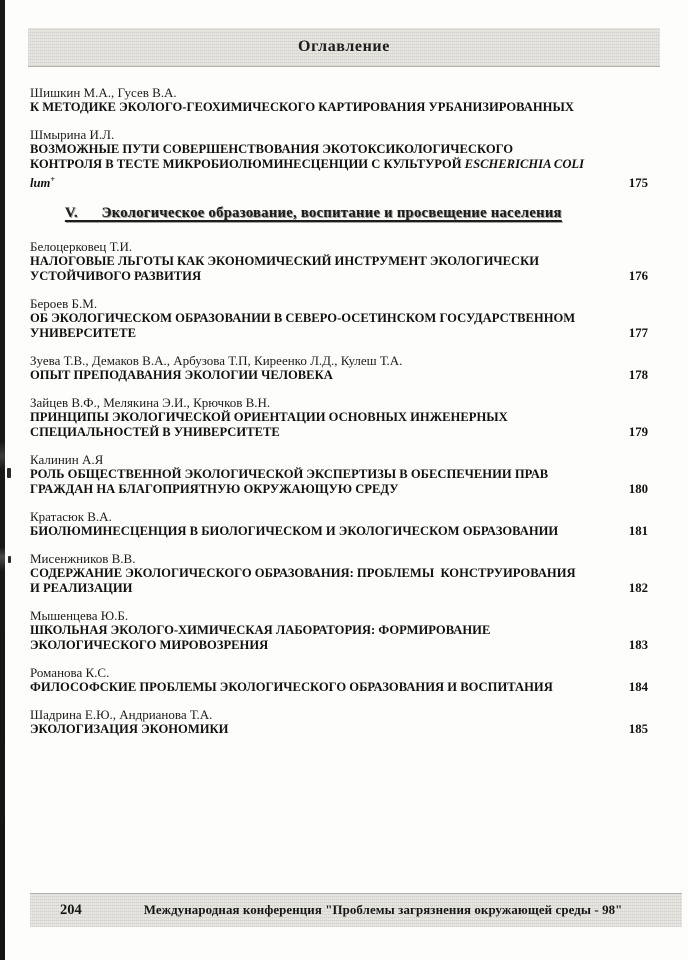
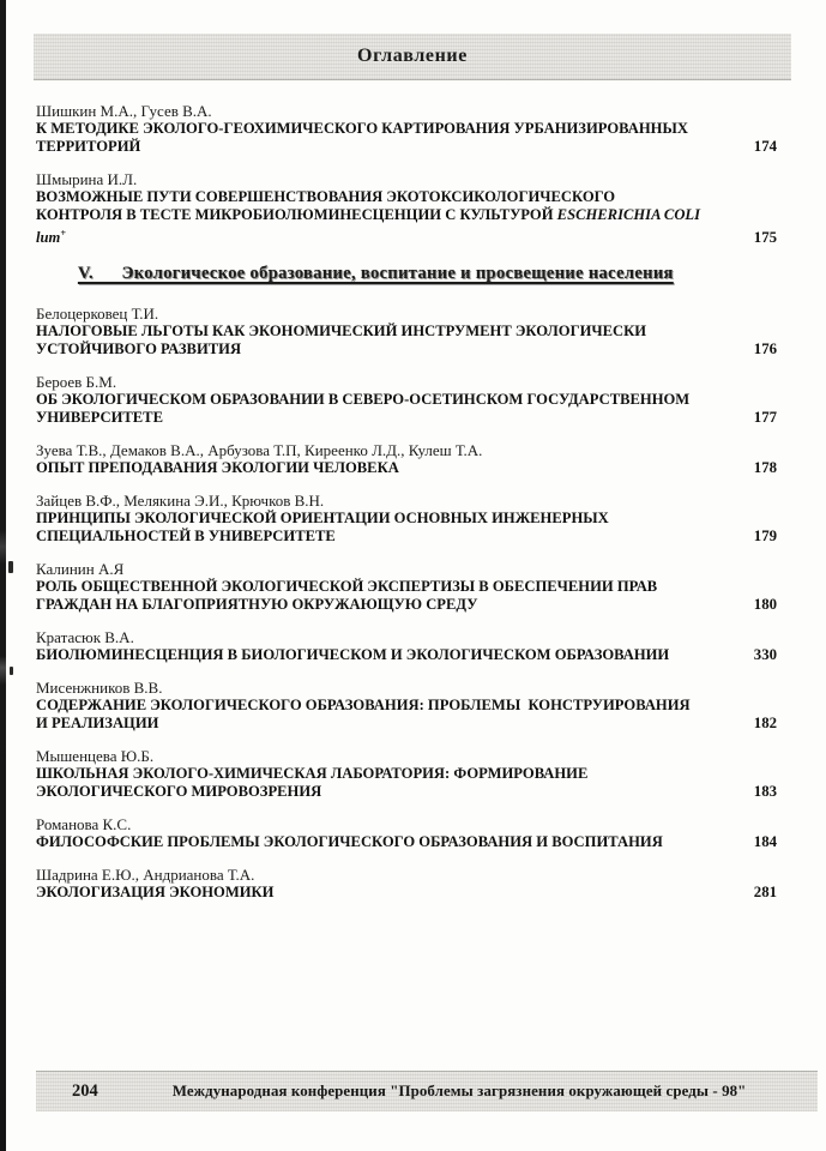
  Оглавление
  Шишкин М.А., Гусев В.А.
  К МЕТОДИКЕ ЭКОЛОГО-ГЕОХИМИЧЕСКОГО КАРТИРОВАНИЯ УРБАНИЗИРОВАННЫХ
+ ТЕРРИТОРИЙ
+ 174
  Шмырина И.Л.
  ВОЗМОЖНЫЕ ПУТИ СОВЕРШЕНСТВОВАНИЯ ЭКОТОКСИКОЛОГИЧЕСКОГО
  КОНТРОЛЯ В ТЕСТЕ МИКРОБИОЛЮМИНЕСЦЕНЦИИ С КУЛЬТУРОЙ ESCHERICHIA COLI
  lum+
  175
  V. Экологическое образование, воспитание и просвещение населения
  Белоцерковец Т.И.
  НАЛОГОВЫЕ ЛЬГОТЫ КАК ЭКОНОМИЧЕСКИЙ ИНСТРУМЕНТ ЭКОЛОГИЧЕСКИ
  УСТОЙЧИВОГО РАЗВИТИЯ
  176
  Бероев Б.М.
  ОБ ЭКОЛОГИЧЕСКОМ ОБРАЗОВАНИИ В СЕВЕРО-ОСЕТИНСКОМ ГОСУДАРСТВЕННОМ
  УНИВЕРСИТЕТЕ
  177
  Зуева Т.В., Демаков В.А., Арбузова Т.П, Киреенко Л.Д., Кулеш Т.А.
  ОПЫТ ПРЕПОДАВАНИЯ ЭКОЛОГИИ ЧЕЛОВЕКА
  178
  Зайцев В.Ф., Мелякина Э.И., Крючков В.Н.
  ПРИНЦИПЫ ЭКОЛОГИЧЕСКОЙ ОРИЕНТАЦИИ ОСНОВНЫХ ИНЖЕНЕРНЫХ
  СПЕЦИАЛЬНОСТЕЙ В УНИВЕРСИТЕТЕ
  179
  Калинин А.Я
  РОЛЬ ОБЩЕСТВЕННОЙ ЭКОЛОГИЧЕСКОЙ ЭКСПЕРТИЗЫ В ОБЕСПЕЧЕНИИ ПРАВ
  ГРАЖДАН НА БЛАГОПРИЯТНУЮ ОКРУЖАЮЩУЮ СРЕДУ
  180
  Кратасюк В.А.
  БИОЛЮМИНЕСЦЕНЦИЯ В БИОЛОГИЧЕСКОМ И ЭКОЛОГИЧЕСКОМ ОБРАЗОВАНИИ
- 181
+ 330
  Мисенжников В.В.
  СОДЕРЖАНИЕ ЭКОЛОГИЧЕСКОГО ОБРАЗОВАНИЯ: ПРОБЛЕМЫ КОНСТРУИРОВАНИЯ
  И РЕАЛИЗАЦИИ
  182
  Мышенцева Ю.Б.
  ШКОЛЬНАЯ ЭКОЛОГО-ХИМИЧЕСКАЯ ЛАБОРАТОРИЯ: ФОРМИРОВАНИЕ
  ЭКОЛОГИЧЕСКОГО МИРОВОЗРЕНИЯ
  183
  Романова К.С.
  ФИЛОСОФСКИЕ ПРОБЛЕМЫ ЭКОЛОГИЧЕСКОГО ОБРАЗОВАНИЯ И ВОСПИТАНИЯ
  184
  Шадрина Е.Ю., Андрианова Т.А.
  ЭКОЛОГИЗАЦИЯ ЭКОНОМИКИ
- 185
+ 281
  204
  Международная конференция "Проблемы загрязнения окружающей среды - 98"
